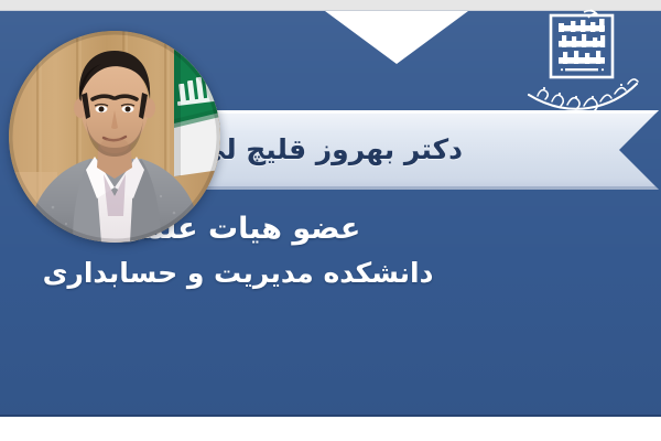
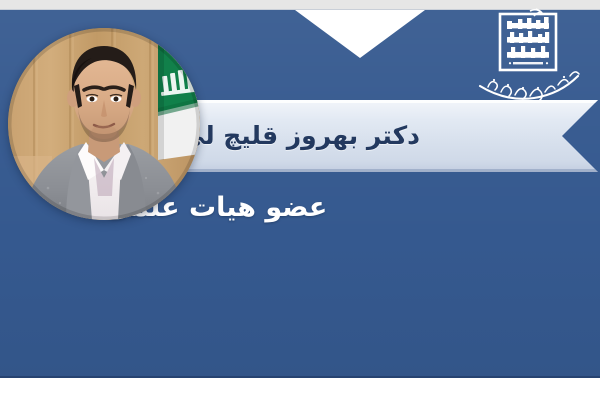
  دکتر بهروز قلیچ ل
  عضو هیات عل
- دانشکده مدیریت و حسابداری
